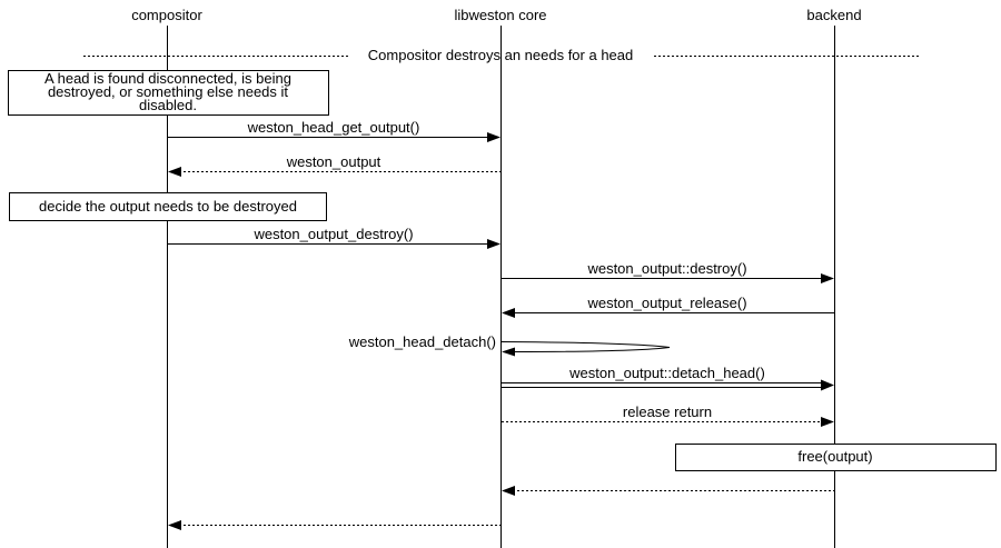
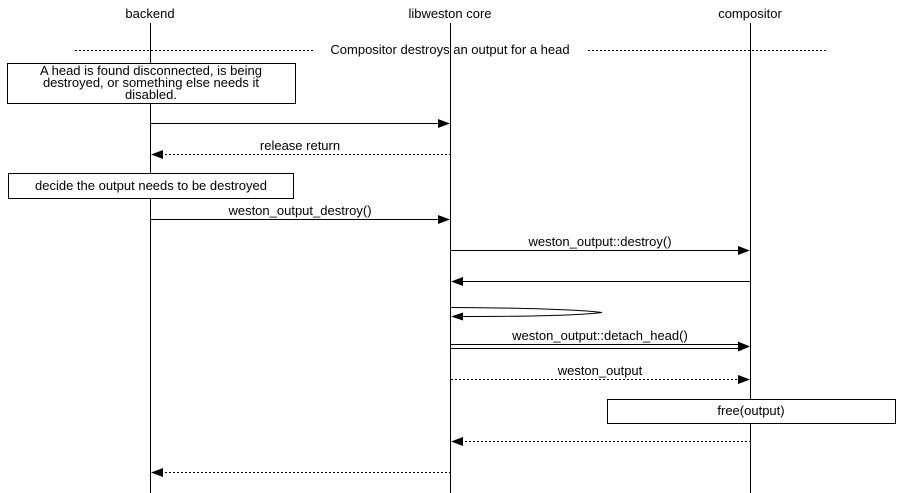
- compositor
+ backend
  libweston core
- backend
+ compositor
- Compositor destroys an needs for a head
+ Compositor destroys an output for a head
  A head is found disconnected, is being
  destroyed, or something else needs it
  disabled.
- weston_head_get_output()
- weston_output
+ release return
  decide the output needs to be destroyed
  weston_output_destroy()
  weston_output::destroy()
- weston_output_release()
- weston_head_detach()
  weston_output::detach_head()
- release return
+ weston_output
  free(output)
